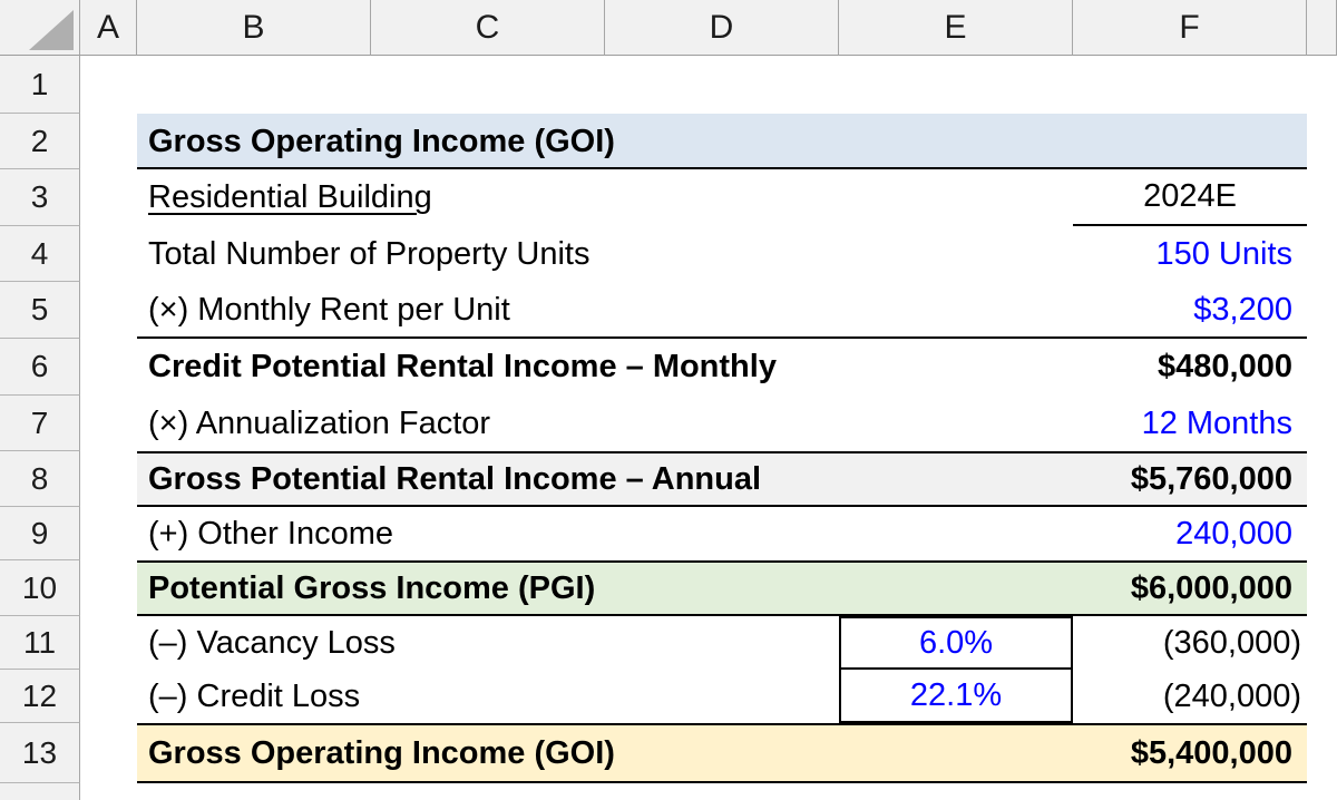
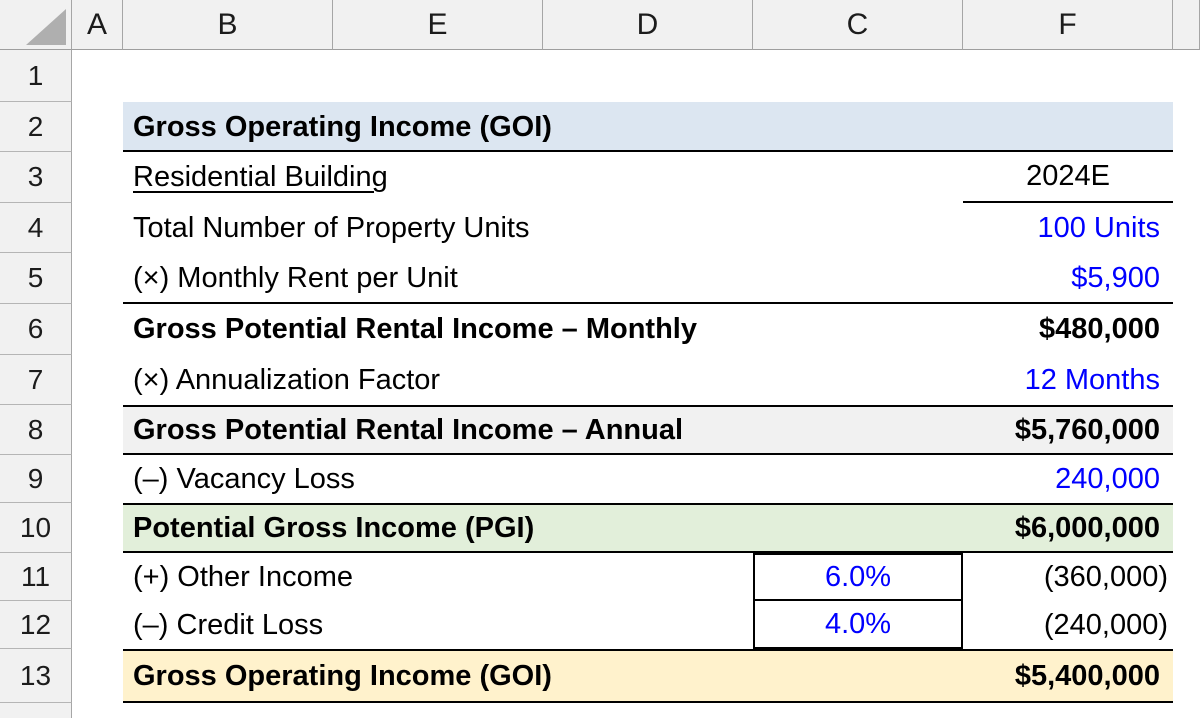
  A
  B
- C
+ E
  D
- E
+ C
  F
  1
  2
  3
  4
  5
  6
  7
  8
  9
  10
  11
  12
  13
  Gross Operating Income (GOI)
  Residential Building
  2024E
  Total Number of Property Units
- 150 Units
+ 100 Units
  (×) Monthly Rent per Unit
- $3,200
+ $5,900
- Credit Potential Rental Income – Monthly
+ Gross Potential Rental Income – Monthly
  $480,000
  (×) Annualization Factor
  12 Months
  Gross Potential Rental Income – Annual
  $5,760,000
- (+) Other Income
+ (–) Vacancy Loss
  240,000
  Potential Gross Income (PGI)
  $6,000,000
- (–) Vacancy Loss
+ (+) Other Income
  6.0%
  (360,000)
  (–) Credit Loss
- 22.1%
+ 4.0%
  (240,000)
  Gross Operating Income (GOI)
  $5,400,000
